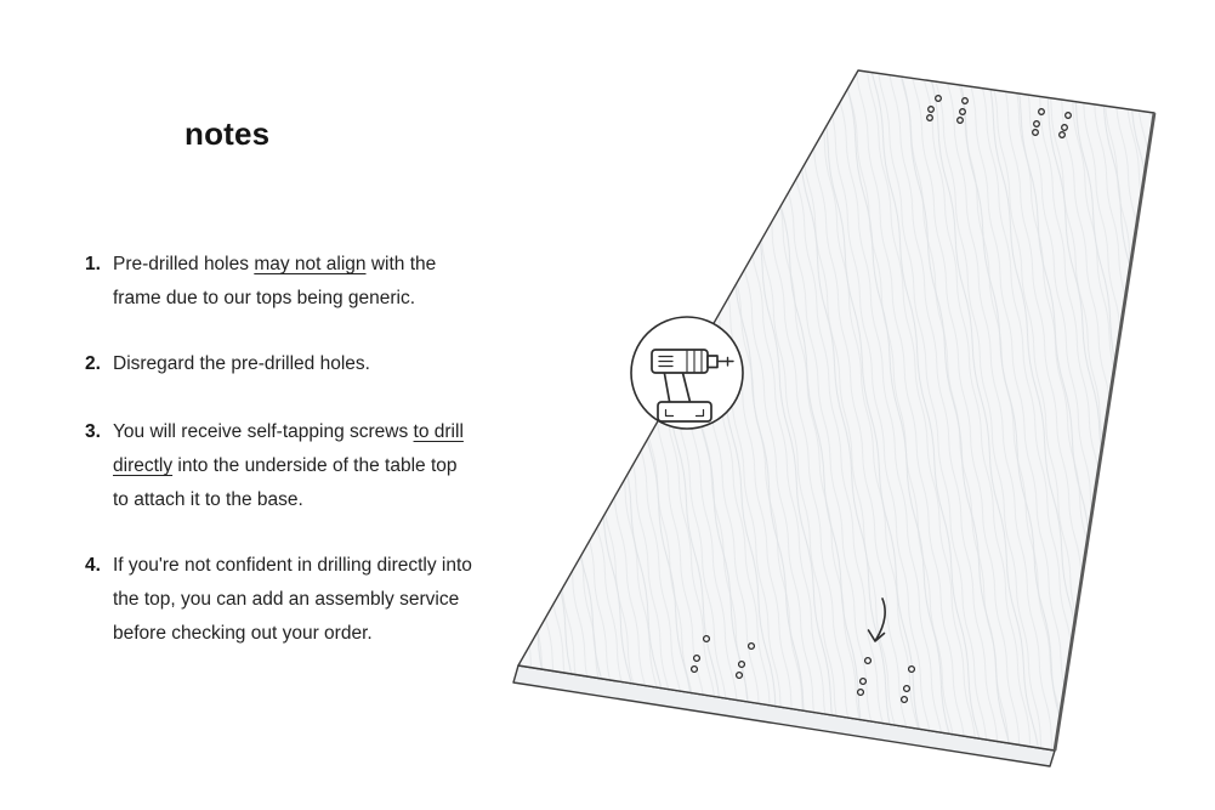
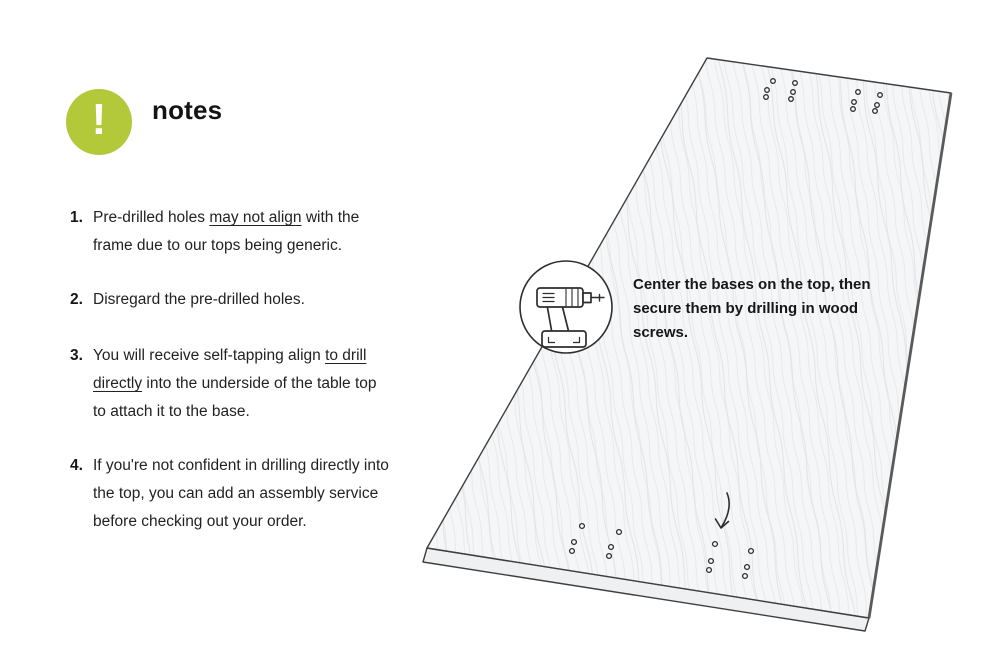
+ !
  notes
  1.
  Pre-drilled holes may not align with the frame due to our tops being generic.
  2.
  Disregard the pre-drilled holes.
  3.
- You will receive self-tapping screws to drill directly into the underside of the table top to attach it to the base.
+ You will receive self-tapping align to drill directly into the underside of the table top to attach it to the base.
  4.
  If you're not confident in drilling directly into the top, you can add an assembly service before checking out your order.
+ Center the bases on the top, then secure them by drilling in wood screws.
